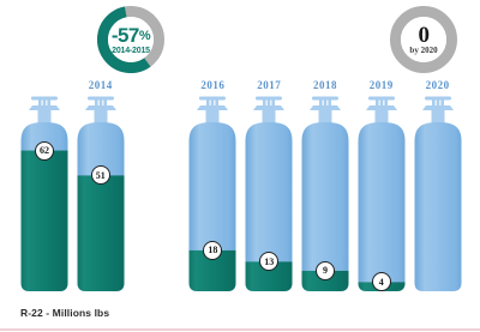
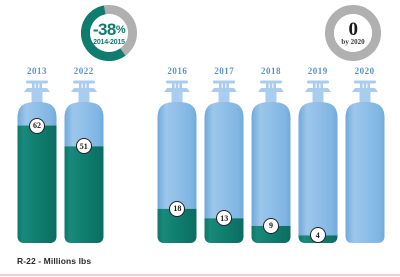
- -57%
+ -38%
  0
  by 2020
+ 2013
  62
- 2014
+ 2022
  51
  2016
  18
  2017
  13
  2018
  9
  2019
  4
  2020
  R-22 - Millions lbs
